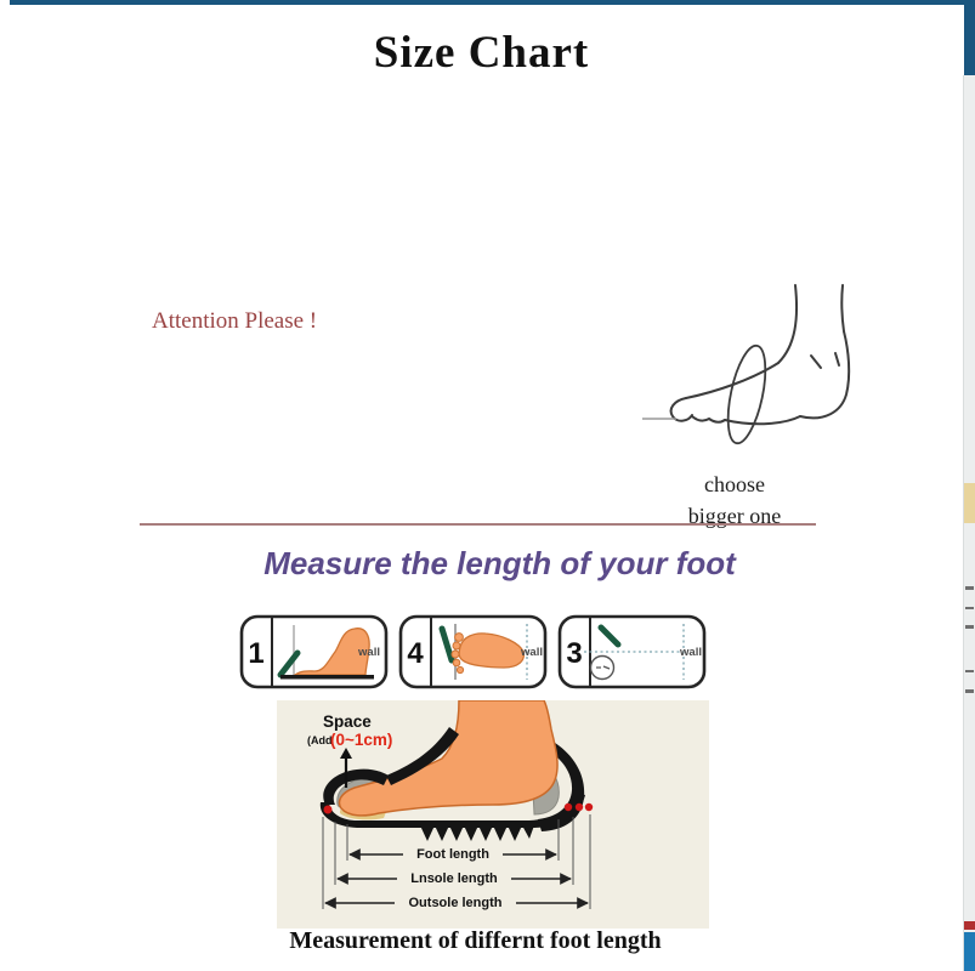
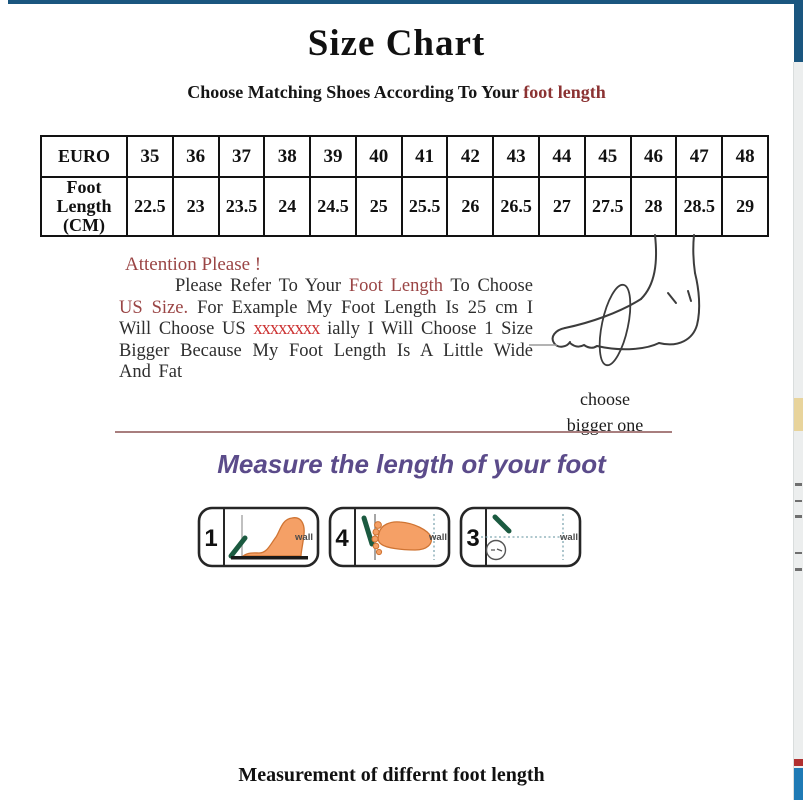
  Size Chart
+ Choose Matching Shoes According To Your foot length
+ EURO	35	36	37	38	39	40	41	42	43	44	45	46	47	48
+ Foot Length (CM)	22.5	23	23.5	24	24.5	25	25.5	26	26.5	27	27.5	28	28.5	29
  Attention Please !
+ Please Refer To Your Foot Length To Choose US Size. For Example My Foot Length Is 25 cm I Will Choose US xxxxxxxx ially I Will Choose 1 Size Bigger Because My Foot Length Is A Little Wide And Fat
  choose
  bigger one
  Measure the length of your foot
  1
  wall
  4
  wall
  3
  wall
- Space
- (Add
- (0~1cm)
- Foot length
- Lnsole length
- Outsole length
  Measurement of differnt foot length
